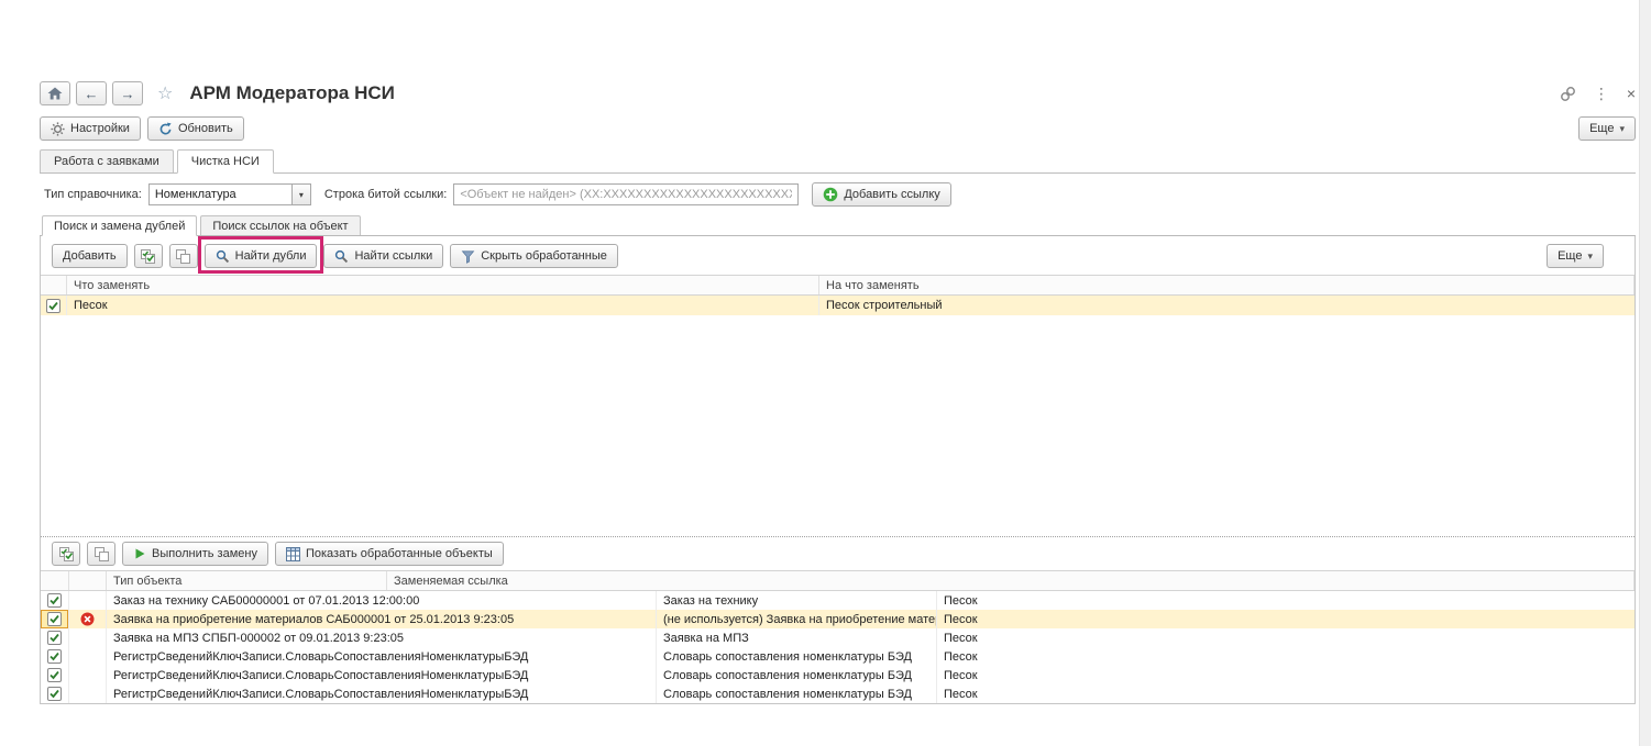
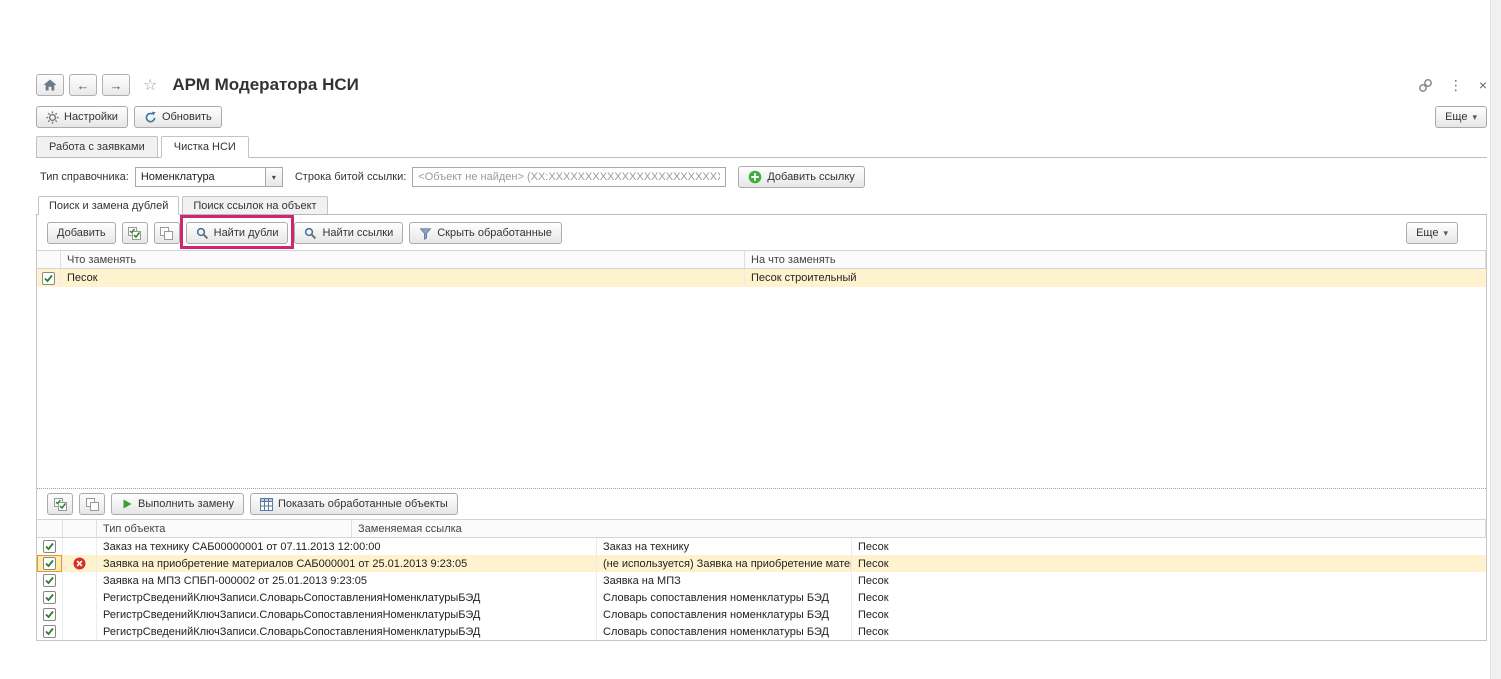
  ←
  →
  ☆
  АРМ Модератора НСИ
  ⋮
  ×
  Настройки
  Обновить
  Еще
  ▾
  Работа с заявками
  Чистка НСИ
  Тип справочника:
  Номенклатура
  ▾
  Строка битой ссылки:
  <Объект не найден> (XX:XXXXXXXXXXXXXXXXXXXXXXX
  Добавить ссылку
  Поиск и замена дублей
  Поиск ссылок на объект
  Добавить
  Найти дубли
  Найти ссылки
  Скрыть обработанные
  Еще
  ▾
  Что заменять
  На что заменять
  Песок
  Песок строительный
  Выполнить замену
  Показать обработанные объекты
  Тип объекта
  Заменяемая ссылка
- Заказ на технику САБ00000001 от 07.01.2013 12:00:00
+ Заказ на технику САБ00000001 от 07.11.2013 12:00:00
  Заказ на технику
  Песок
  Заявка на приобретение материалов САБ000001 от 25.01.2013 9:23:05
  (не используется) Заявка на приобретение мате
  Песок
- Заявка на МПЗ СПБП-000002 от 09.01.2013 9:23:05
+ Заявка на МПЗ СПБП-000002 от 25.01.2013 9:23:05
  Заявка на МПЗ
  Песок
  РегистрСведенийКлючЗаписи.СловарьСопоставленияНоменклатурыБЭД
  Словарь сопоставления номенклатуры БЭД
  Песок
  РегистрСведенийКлючЗаписи.СловарьСопоставленияНоменклатурыБЭД
  Словарь сопоставления номенклатуры БЭД
  Песок
  РегистрСведенийКлючЗаписи.СловарьСопоставленияНоменклатурыБЭД
  Словарь сопоставления номенклатуры БЭД
  Песок
